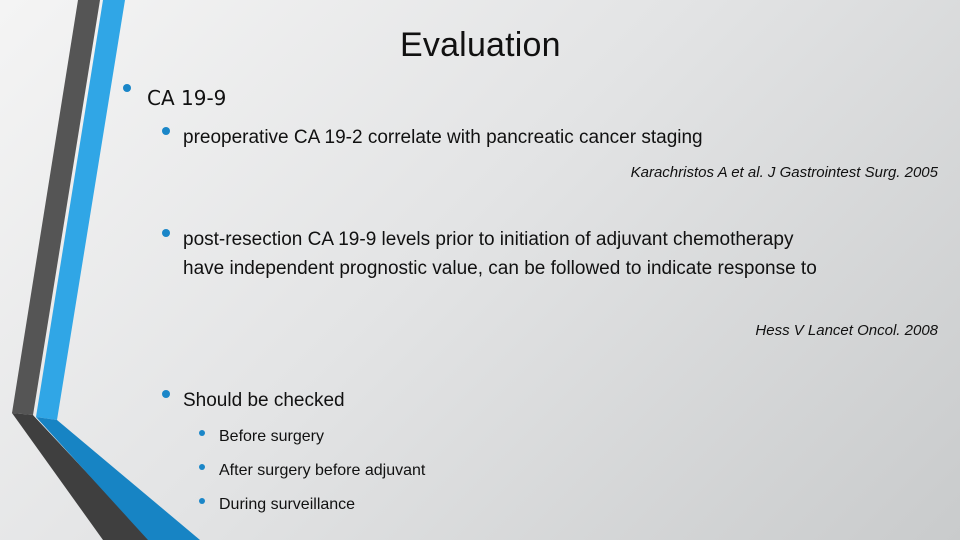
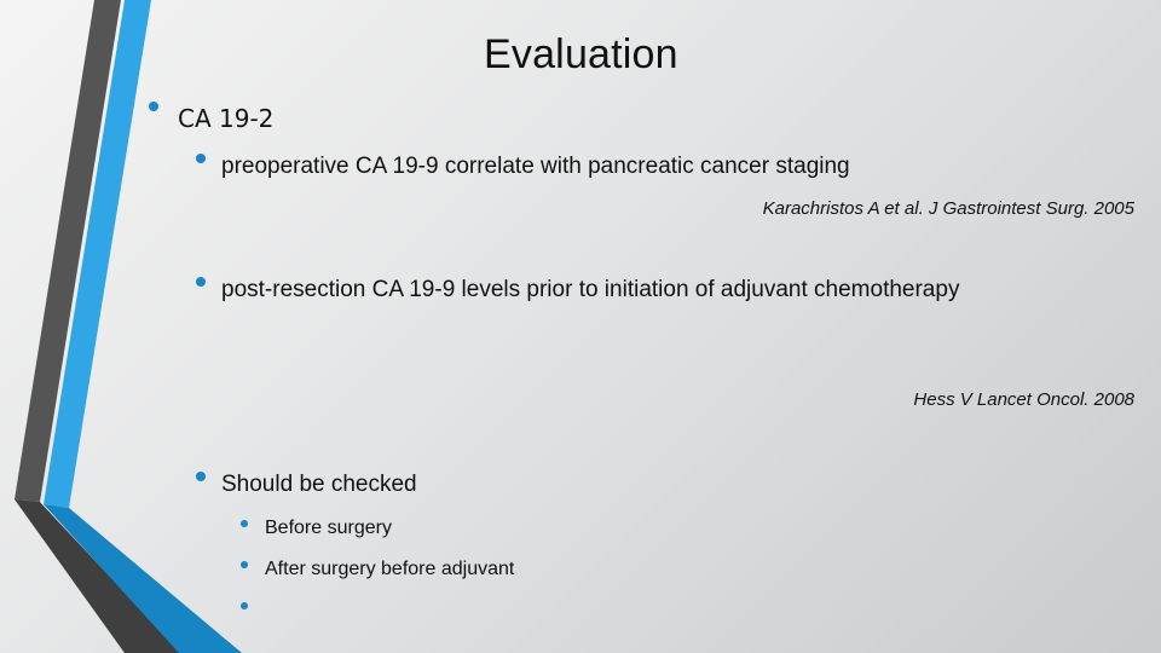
  Evaluation
- CA 19-9
+ CA 19-2
- preoperative CA 19-2 correlate with pancreatic cancer staging
+ preoperative CA 19-9 correlate with pancreatic cancer staging
  Karachristos A et al. J Gastrointest Surg. 2005
  post-resection CA 19-9 levels prior to initiation of adjuvant chemotherapy
- have independent prognostic value, can be followed to indicate response to
  Hess V Lancet Oncol. 2008
  Should be checked
  Before surgery
  After surgery before adjuvant
- During surveillance
